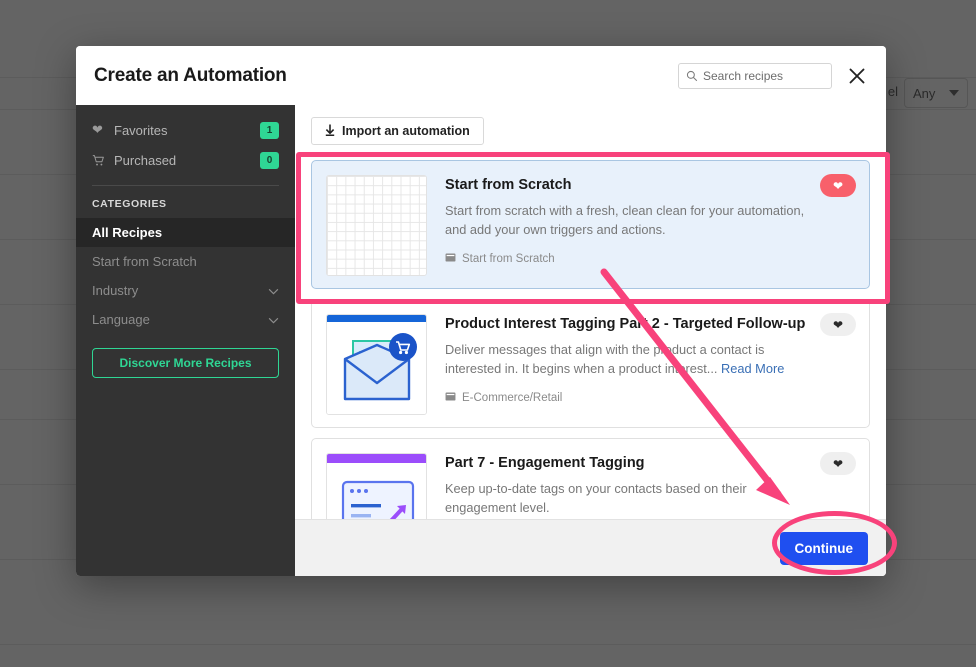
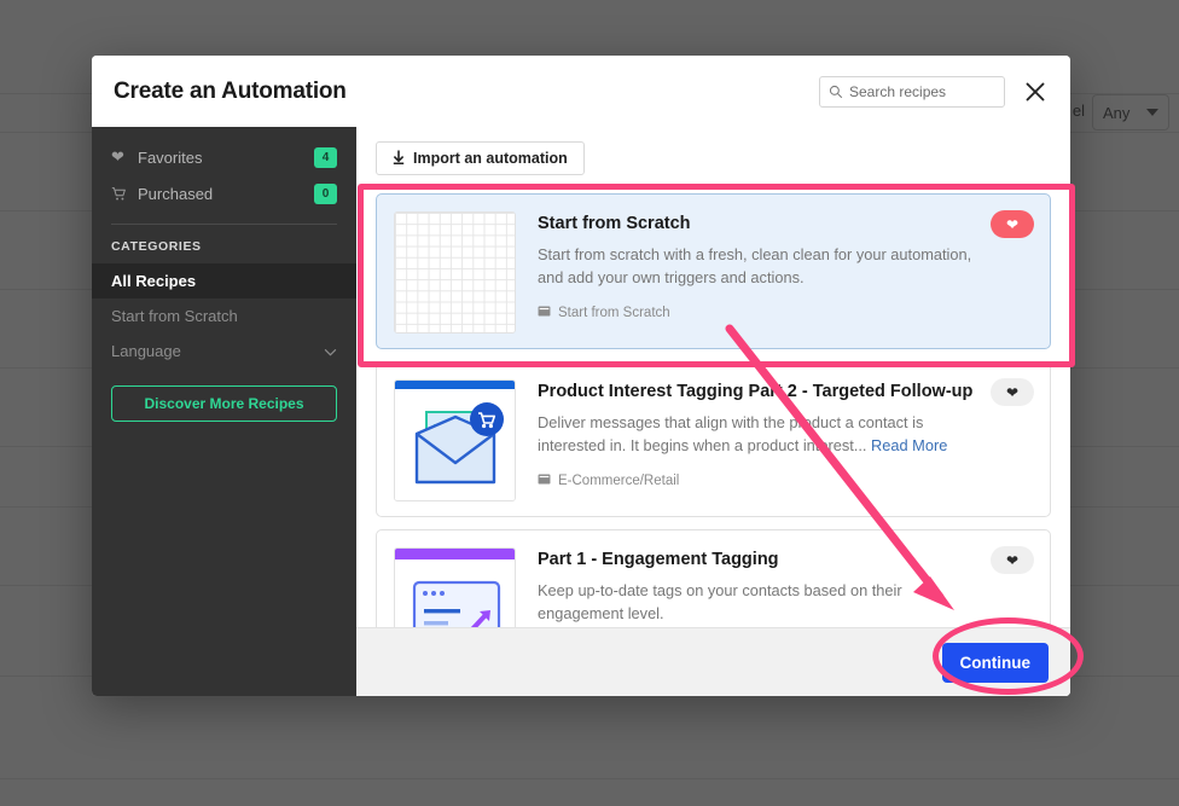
  el
  Any
  Create an Automation
  Search recipes
  ❤
  Favorites
- 1
+ 4
  Purchased
  0
  CATEGORIES
  All Recipes
  Start from Scratch
- Industry
  Language
  Discover More Recipes
  Import an automation
  Start from Scratch
  Start from scratch with a fresh, clean clean for your automation, and add your own triggers and actions.
  Start from Scratch
  ❤
  Product Interest Tagging Par 2 - Targeted Follow-up
  Deliver messages that align with the pduct a contact is interested in. It begins when a product inrest... Read More
  E-Commerce/Retail
  ❤
- Part 7 - Engagement Tagging
+ Part 1 - Engagement Tagging
  Keep up-to-date tags on your contacts based on their engagement level.
  ❤
  Continue
